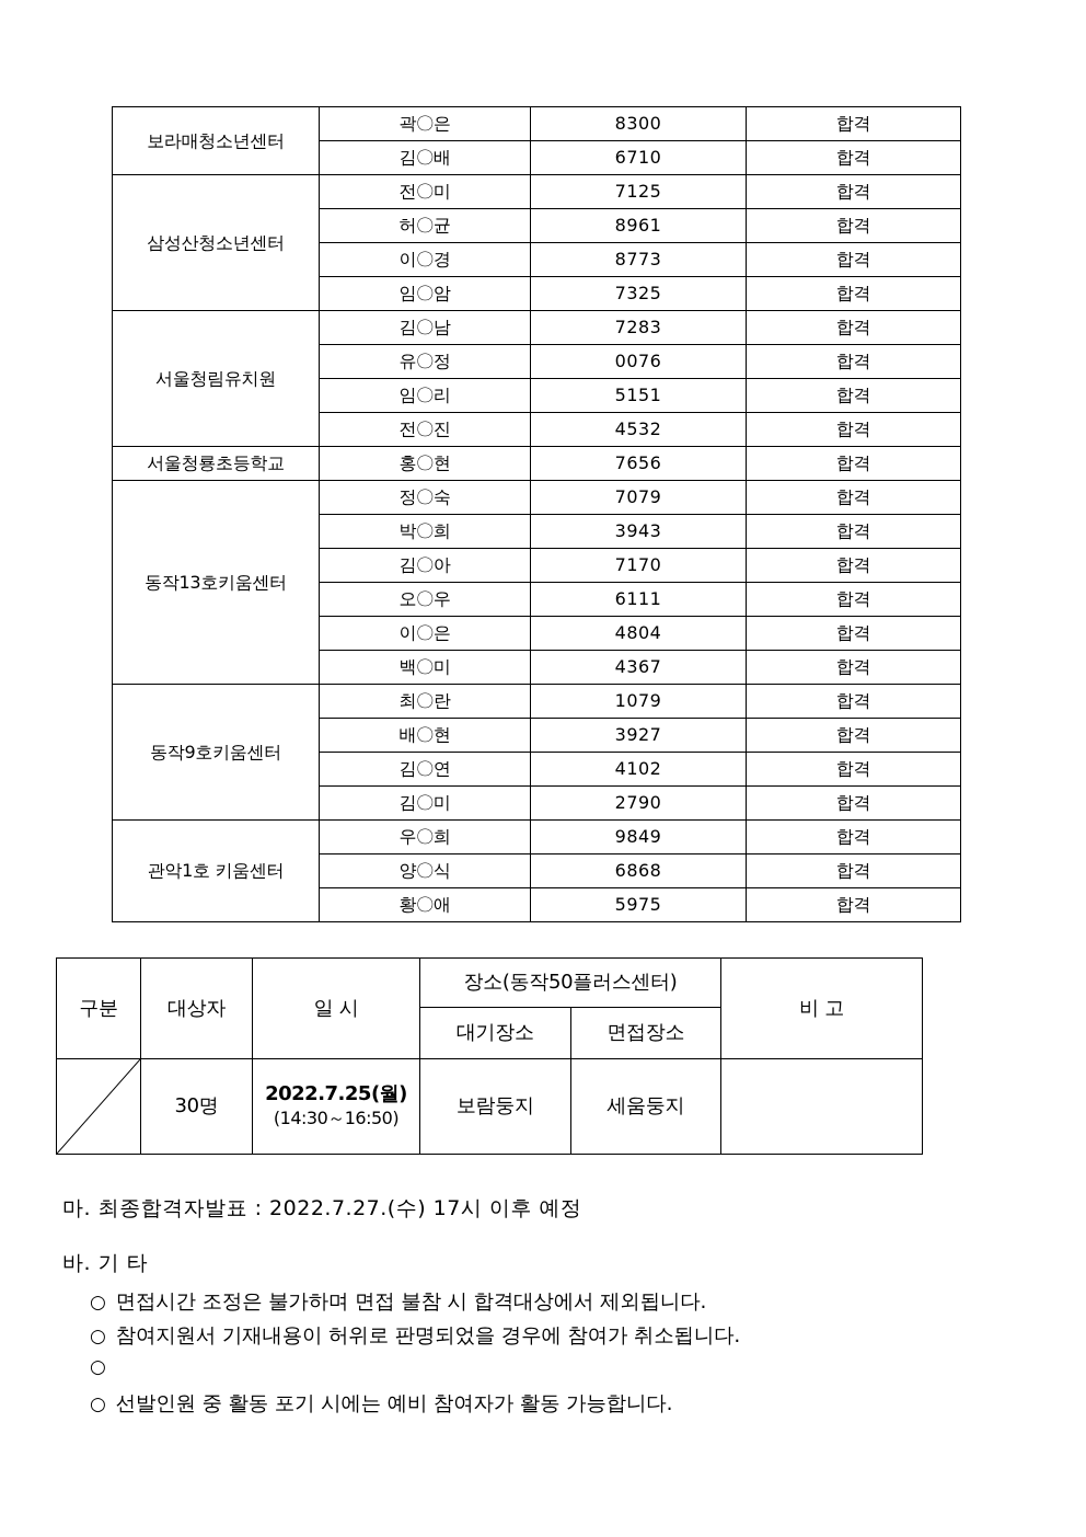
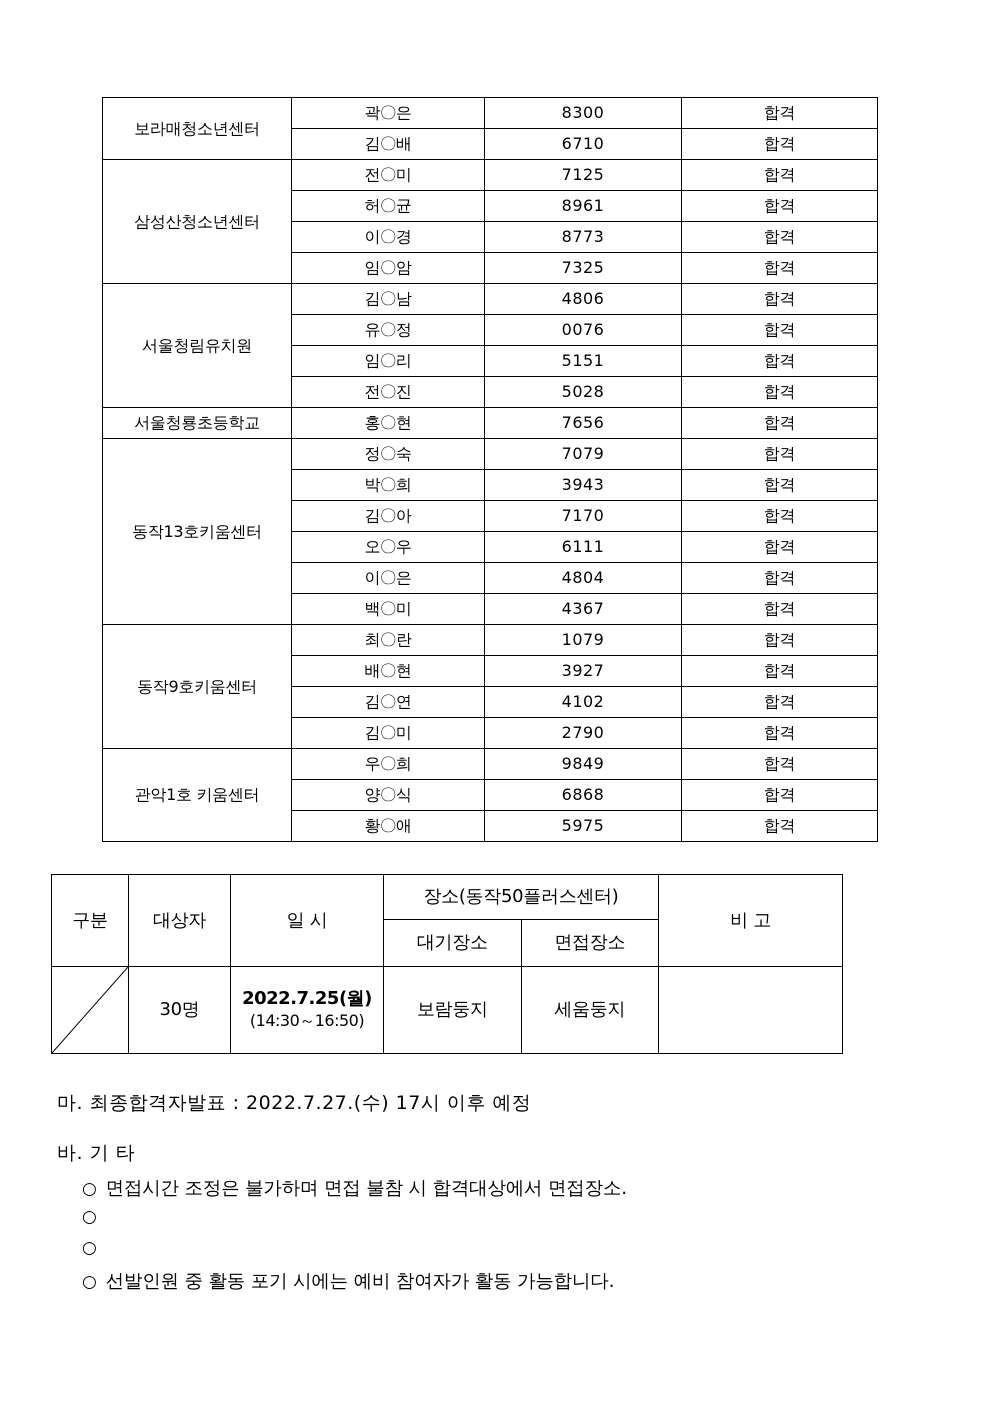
  보라매청소년센터	곽〇은	8300	합격
  김〇배	6710	합격
  삼성산청소년센터	전〇미	7125	합격
  허〇균	8961	합격
  이〇경	8773	합격
  임〇암	7325	합격
- 서울청림유치원	김〇남	7283	합격
+ 서울청림유치원	김〇남	4806	합격
  유〇정	0076	합격
  임〇리	5151	합격
- 전〇진	4532	합격
+ 전〇진	5028	합격
  서울청룡초등학교	홍〇현	7656	합격
  동작13호키움센터	정〇숙	7079	합격
  박〇희	3943	합격
  김〇아	7170	합격
  오〇우	6111	합격
  이〇은	4804	합격
  백〇미	4367	합격
  동작9호키움센터	최〇란	1079	합격
  배〇현	3927	합격
  김〇연	4102	합격
  김〇미	2790	합격
  관악1호 키움센터	우〇희	9849	합격
  양〇식	6868	합격
  황〇애	5975	합격
  구분	대상자	일 시	장소(동작50플러스센터)	비 고
  대기장소	면접장소
  	30명	2022.7.25(월) (14:30～16:50)	보람둥지	세움둥지
  마. 최종합격자발표 : 2022.7.27.(수) 17시 이후 예정
  바. 기 타
  ○
- 면접시간 조정은 불가하며 면접 불참 시 합격대상에서 제외됩니다.
+ 면접시간 조정은 불가하며 면접 불참 시 합격대상에서 면접장소.
  ○
- 참여지원서 기재내용이 허위로 판명되었을 경우에 참여가 취소됩니다.
  ○
  ○
  선발인원 중 활동 포기 시에는 예비 참여자가 활동 가능합니다.
